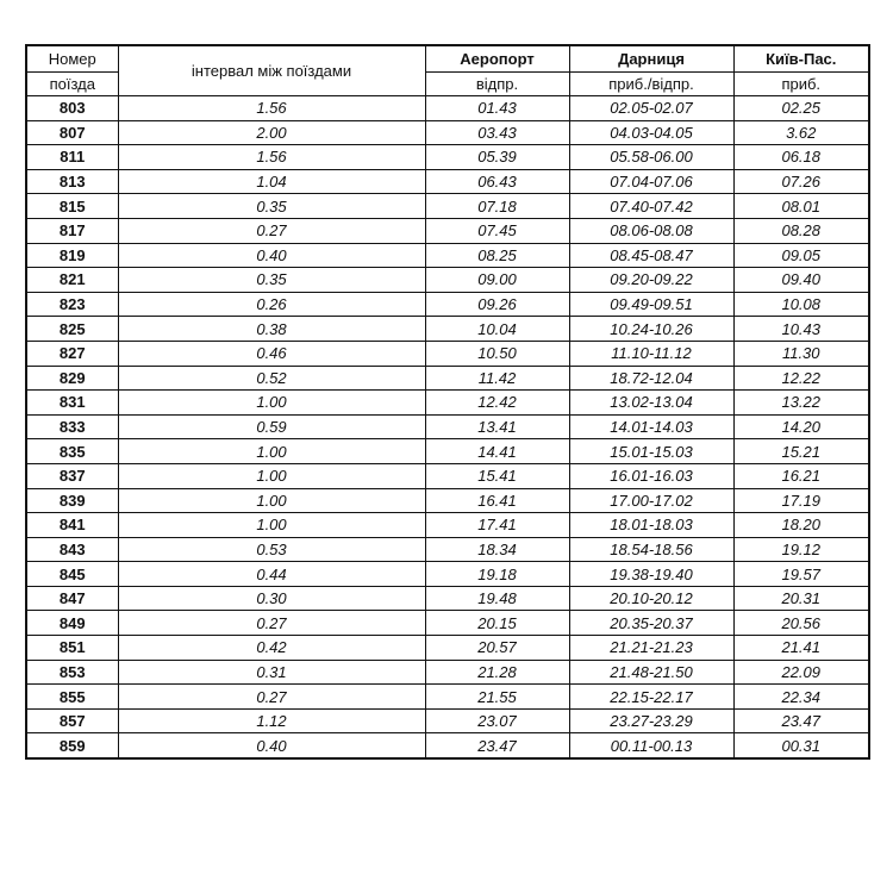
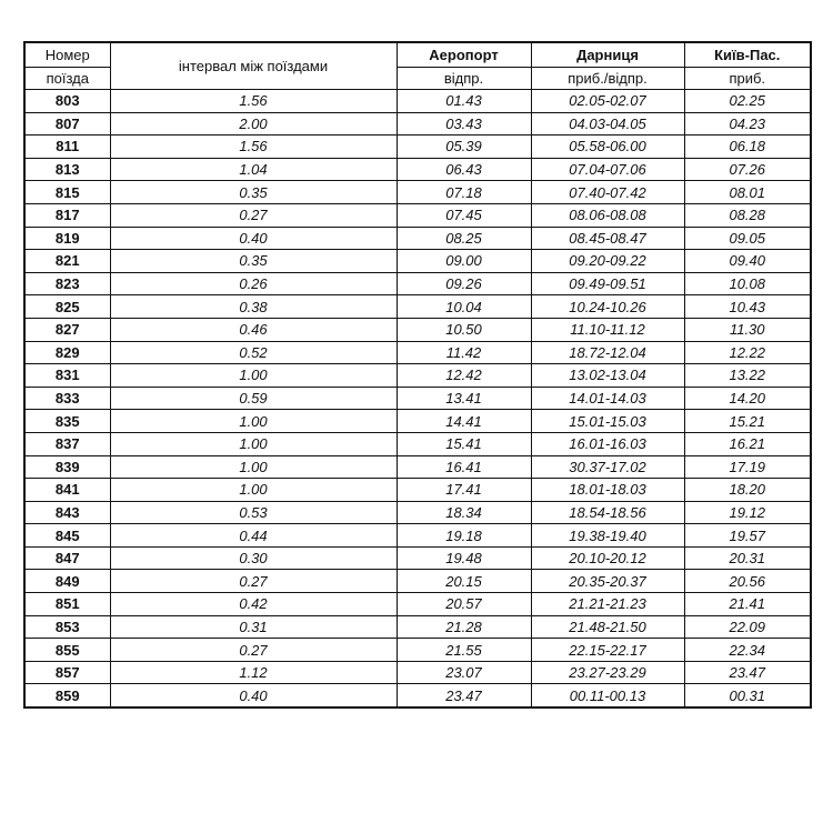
  Номер	інтервал між поїздами	Аеропорт	Дарниця	Київ-Пас.
  поїзда	відпр.	приб./відпр.	приб.
  803	1.56	01.43	02.05-02.07	02.25
- 807	2.00	03.43	04.03-04.05	3.62
+ 807	2.00	03.43	04.03-04.05	04.23
  811	1.56	05.39	05.58-06.00	06.18
  813	1.04	06.43	07.04-07.06	07.26
  815	0.35	07.18	07.40-07.42	08.01
  817	0.27	07.45	08.06-08.08	08.28
  819	0.40	08.25	08.45-08.47	09.05
  821	0.35	09.00	09.20-09.22	09.40
  823	0.26	09.26	09.49-09.51	10.08
  825	0.38	10.04	10.24-10.26	10.43
  827	0.46	10.50	11.10-11.12	11.30
  829	0.52	11.42	18.72-12.04	12.22
  831	1.00	12.42	13.02-13.04	13.22
  833	0.59	13.41	14.01-14.03	14.20
  835	1.00	14.41	15.01-15.03	15.21
  837	1.00	15.41	16.01-16.03	16.21
- 839	1.00	16.41	17.00-17.02	17.19
+ 839	1.00	16.41	30.37-17.02	17.19
  841	1.00	17.41	18.01-18.03	18.20
  843	0.53	18.34	18.54-18.56	19.12
  845	0.44	19.18	19.38-19.40	19.57
  847	0.30	19.48	20.10-20.12	20.31
  849	0.27	20.15	20.35-20.37	20.56
  851	0.42	20.57	21.21-21.23	21.41
  853	0.31	21.28	21.48-21.50	22.09
  855	0.27	21.55	22.15-22.17	22.34
  857	1.12	23.07	23.27-23.29	23.47
  859	0.40	23.47	00.11-00.13	00.31
